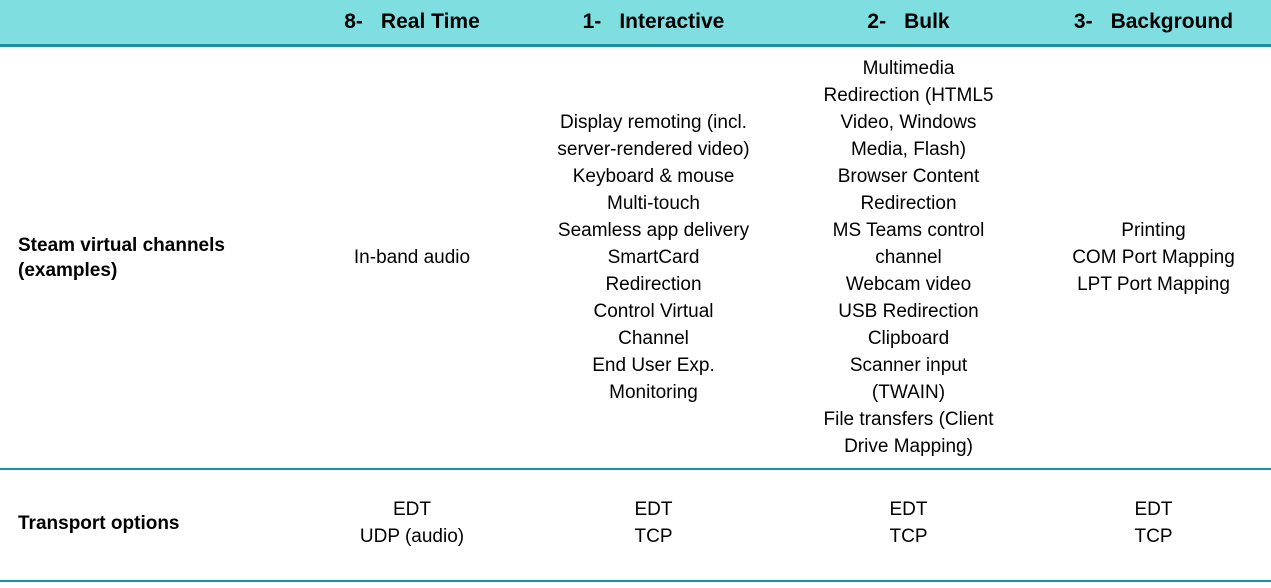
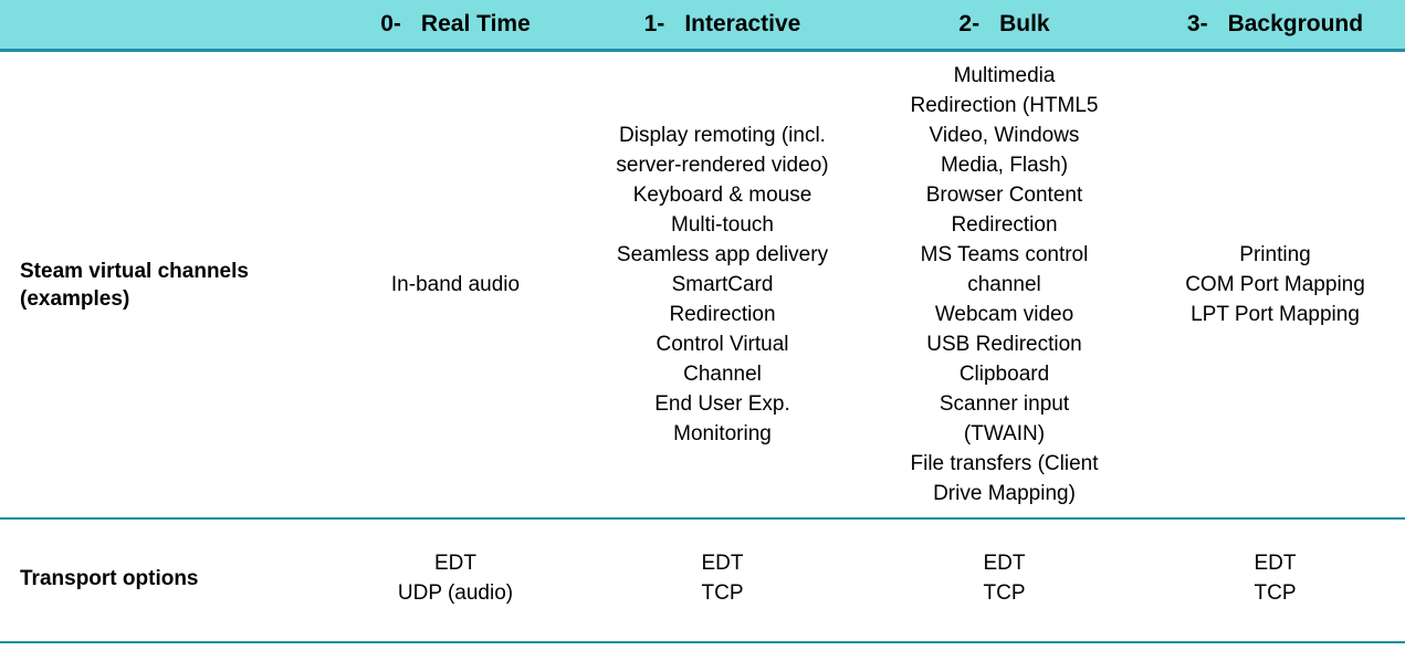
- 	8- Real Time	1- Interactive	2- Bulk	3- Background
+ 	0- Real Time	1- Interactive	2- Bulk	3- Background
  Steam virtual channels(examples)	In-band audio	Display remoting (incl.server-rendered video)Keyboard & mouseMulti-touchSeamless app deliverySmartCardRedirectionControl VirtualChannelEnd User Exp.Monitoring	MultimediaRedirection (HTML5Video, WindowsMedia, Flash)Browser ContentRedirectionMS Teams controlchannelWebcam videoUSB RedirectionClipboardScanner input(TWAIN)File transfers (ClientDrive Mapping)	PrintingCOM Port MappingLPT Port Mapping
  Transport options	EDTUDP (audio)	EDTTCP	EDTTCP	EDTTCP
